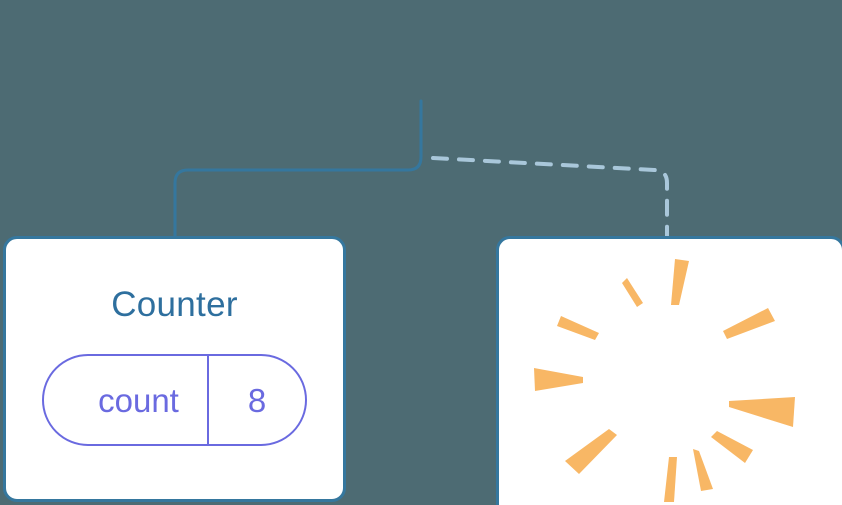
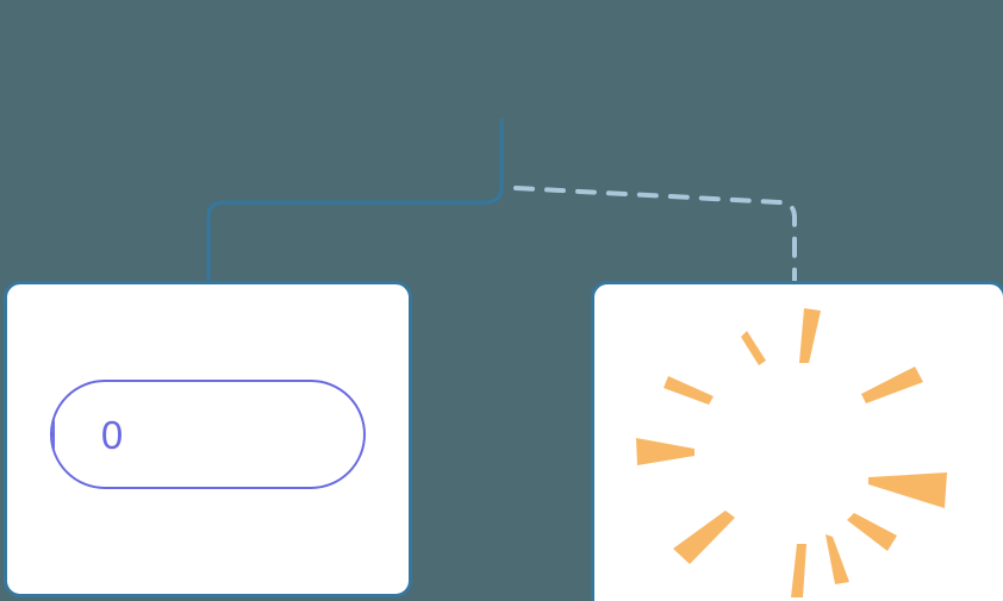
- Counter
- count
- 8
+ 0
